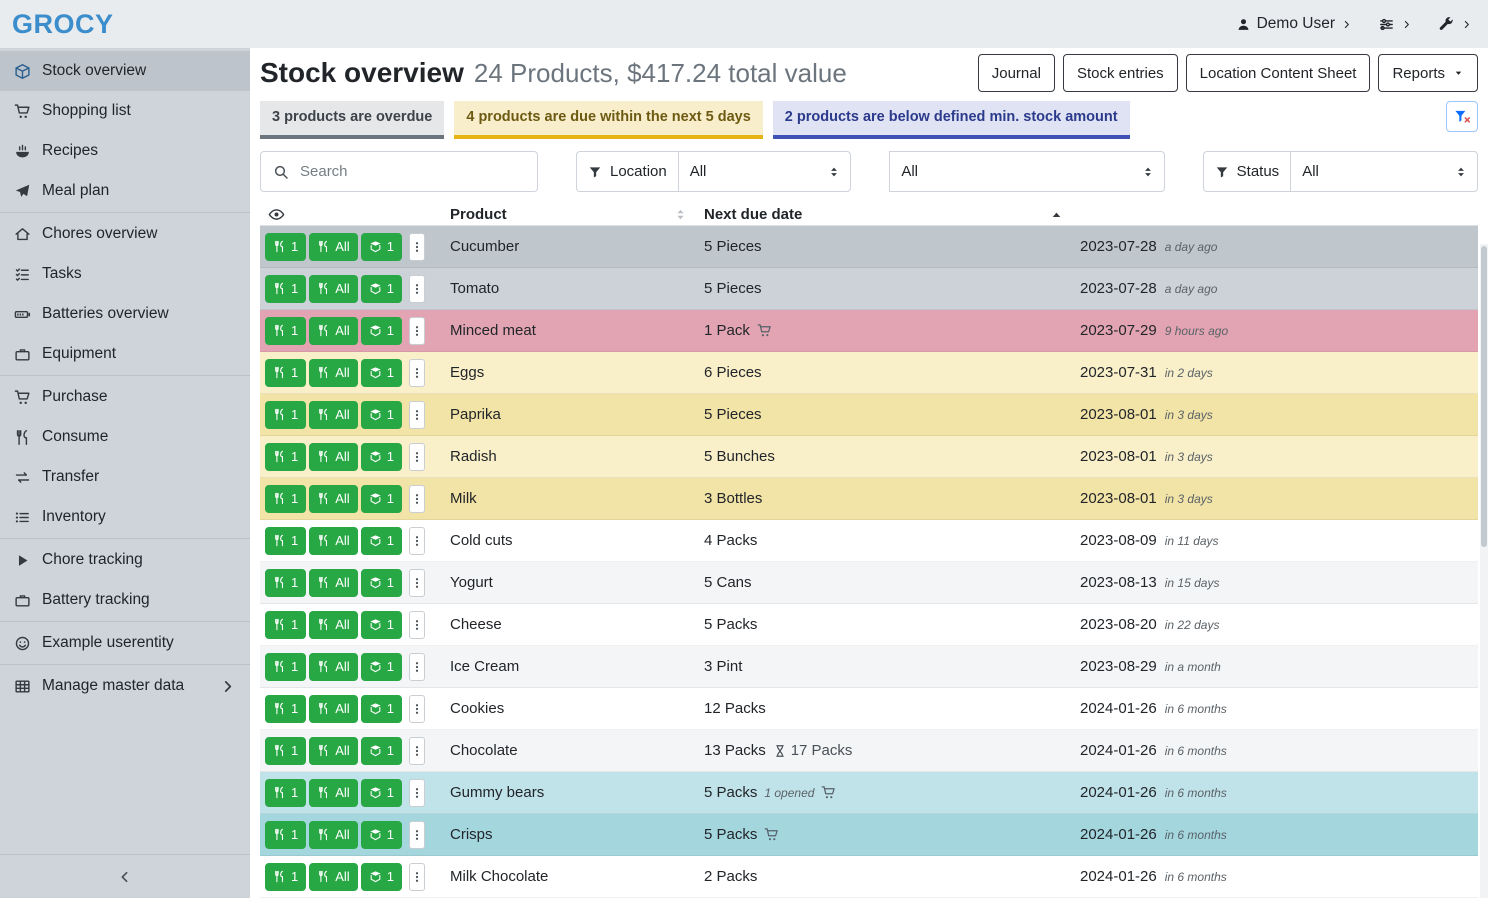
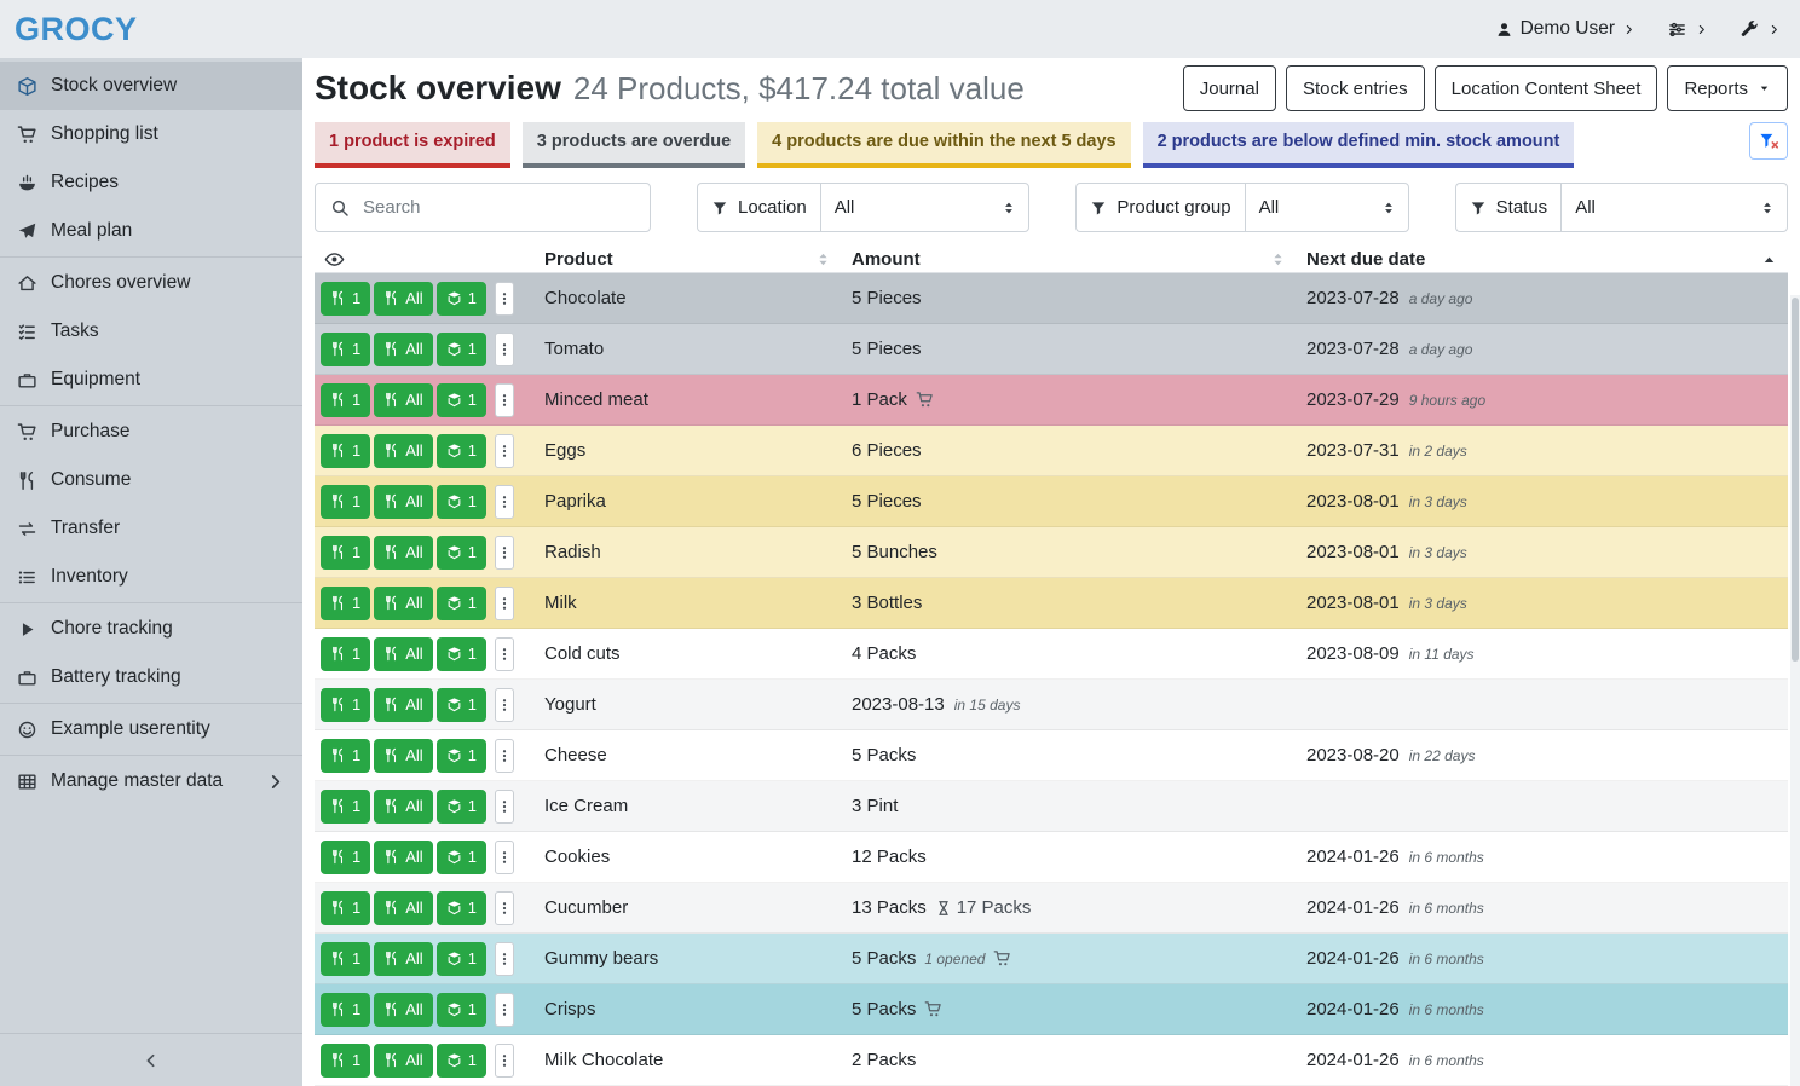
  GROCY
  Demo User
  Stock overview
  Shopping list
  Recipes
  Meal plan
  Chores overview
  Tasks
- Batteries overview
  Equipment
  Purchase
  Consume
  Transfer
  Inventory
  Chore tracking
  Battery tracking
  Example userentity
  Manage master data
  Stock overview
  24 Products, $417.24 total value
  Journal
  Stock entries
  Location Content Sheet
  Reports
+ 1 product is expired
  3 products are overdue
  4 products are due within the next 5 days
  2 products are below defined min. stock amount
  Search
  Location
  All
+ Product group
  All
  Status
  All
  Product
+ Amount
  Next due date
  1
  All
  1
- Cucumber
+ Chocolate
  5 Pieces
  2023-07-28
  a day ago
  1
  All
  1
  Tomato
  5 Pieces
  2023-07-28
  a day ago
  1
  All
  1
  Minced meat
  1 Pack
  2023-07-29
  9 hours ago
  1
  All
  1
  Eggs
  6 Pieces
  2023-07-31
  in 2 days
  1
  All
  1
  Paprika
  5 Pieces
  2023-08-01
  in 3 days
  1
  All
  1
  Radish
  5 Bunches
  2023-08-01
  in 3 days
  1
  All
  1
  Milk
  3 Bottles
  2023-08-01
  in 3 days
  1
  All
  1
  Cold cuts
  4 Packs
  2023-08-09
  in 11 days
  1
  All
  1
  Yogurt
- 5 Cans
  2023-08-13
  in 15 days
  1
  All
  1
  Cheese
  5 Packs
  2023-08-20
  in 22 days
  1
  All
  1
  Ice Cream
  3 Pint
- 2023-08-29
- in a month
  1
  All
  1
  Cookies
  12 Packs
  2024-01-26
  in 6 months
  1
  All
  1
- Chocolate
+ Cucumber
  13 Packs
  17 Packs
  2024-01-26
  in 6 months
  1
  All
  1
  Gummy bears
  5 Packs
  1 opened
  2024-01-26
  in 6 months
  1
  All
  1
  Crisps
  5 Packs
  2024-01-26
  in 6 months
  1
  All
  1
  Milk Chocolate
  2 Packs
  2024-01-26
  in 6 months
